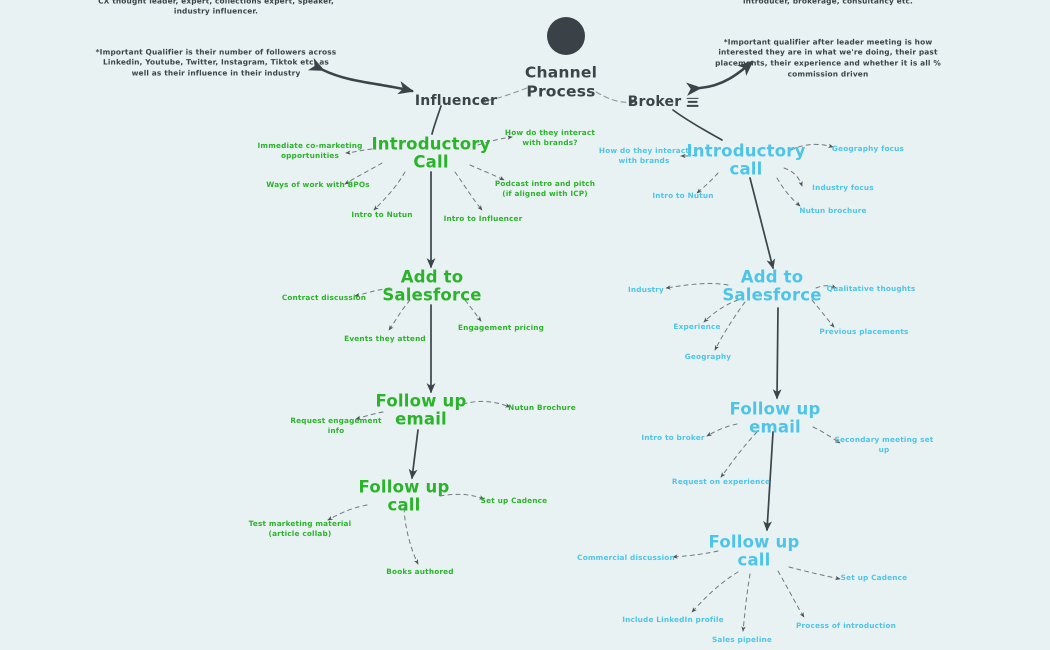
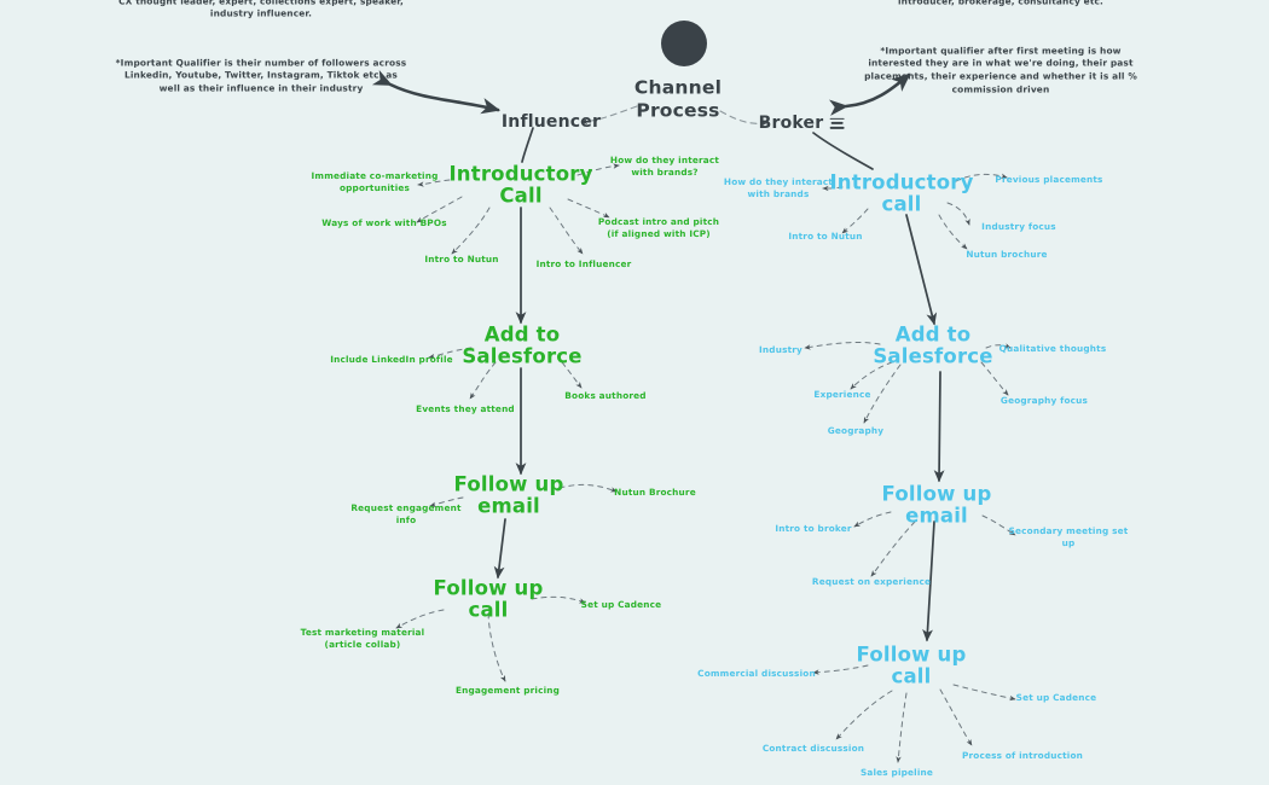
  CX thought leader, expert, collections expert, speaker, industry influencer.
  *Important Qualifier is their number of followers across Linkedin, Youtube, Twitter, Instagram, Tiktok etc. as well as their influence in their industry
- *Important qualifier after leader meeting is how interested they are in what we're doing, their past placements, their experience and whether it is all % commission driven
+ *Important qualifier after first meeting is how interested they are in what we're doing, their past placements, their experience and whether it is all % commission driven
  Channel
  Process
  Influencer
  Broker
  Introductory
  Call
  Immediate co-marketing
  opportunities
  Ways of work with BPOs
  Intro to Nutun
  Intro to Influencer
  How do they interact
  with brands?
  Podcast intro and pitch
  (if aligned with ICP)
  Add to
  Salesforce
- Contract discussion
+ Include LinkedIn profile
  Events they attend
- Engagement pricing
+ Books authored
  Follow up
  email
  Request engagement
  info
  Nutun Brochure
  Follow up
  call
  Test marketing material
  (article collab)
- Books authored
+ Engagement pricing
  Set up Cadence
  Introductory
  call
  How do they interact
  with brands
  Intro to Nutun
- Geography focus
+ Previous placements
  Industry focus
  Nutun brochure
  Add to
  Salesforce
  Industry
  Experience
  Geography
  Qualitative thoughts
- Previous placements
+ Geography focus
  Follow up
  email
  Intro to broker
  Request on experience
  Secondary meeting set
  up
  Follow up
  call
  Commercial discussion
- Include LinkedIn profile
+ Contract discussion
  Sales pipeline
  Process of introduction
  Set up Cadence
